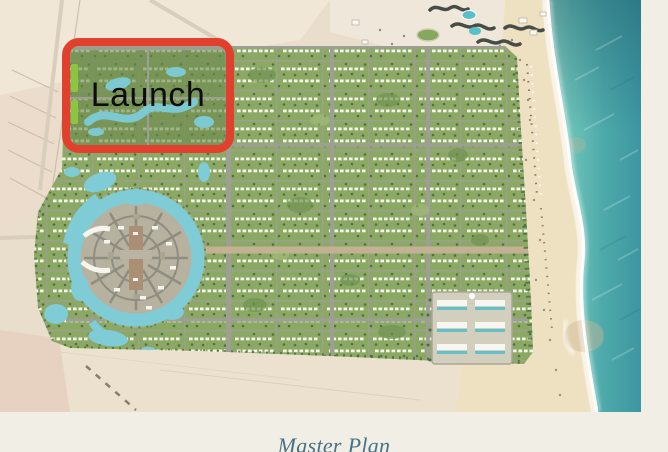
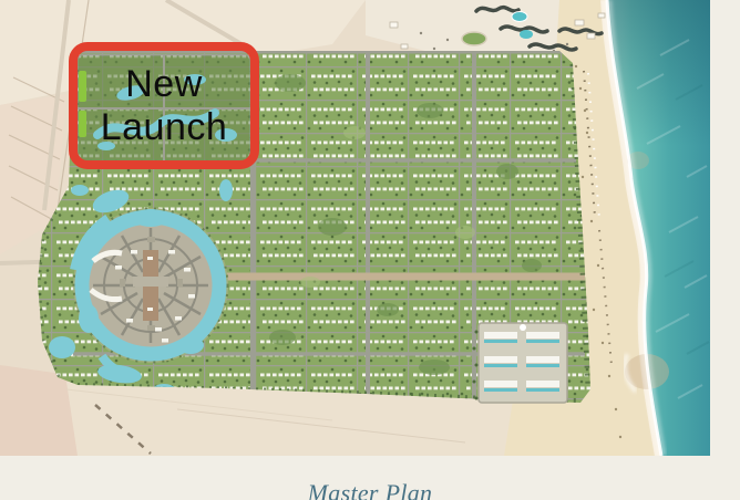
+ New
  Launch
  Master Plan
